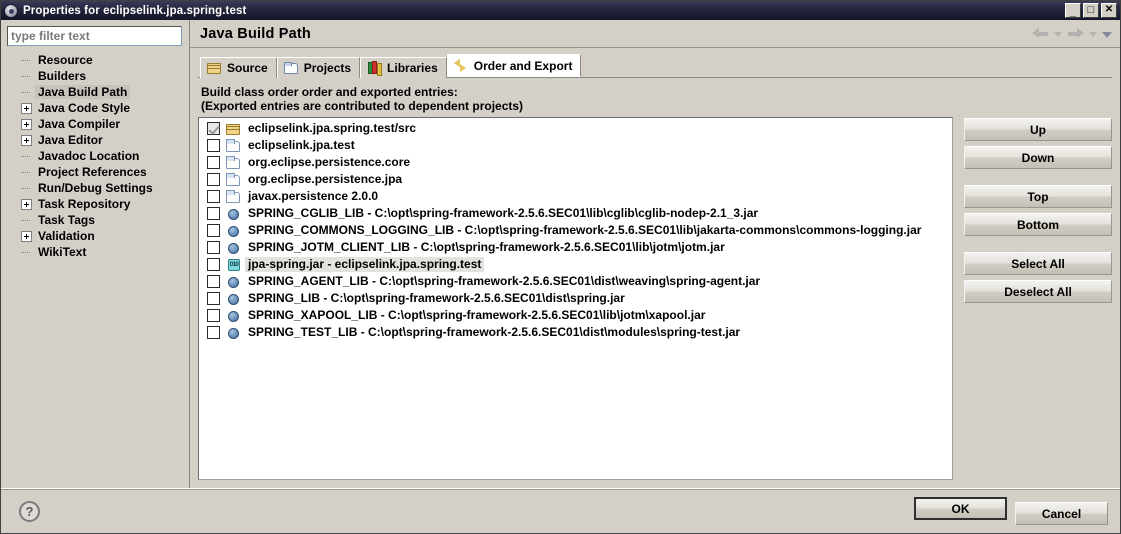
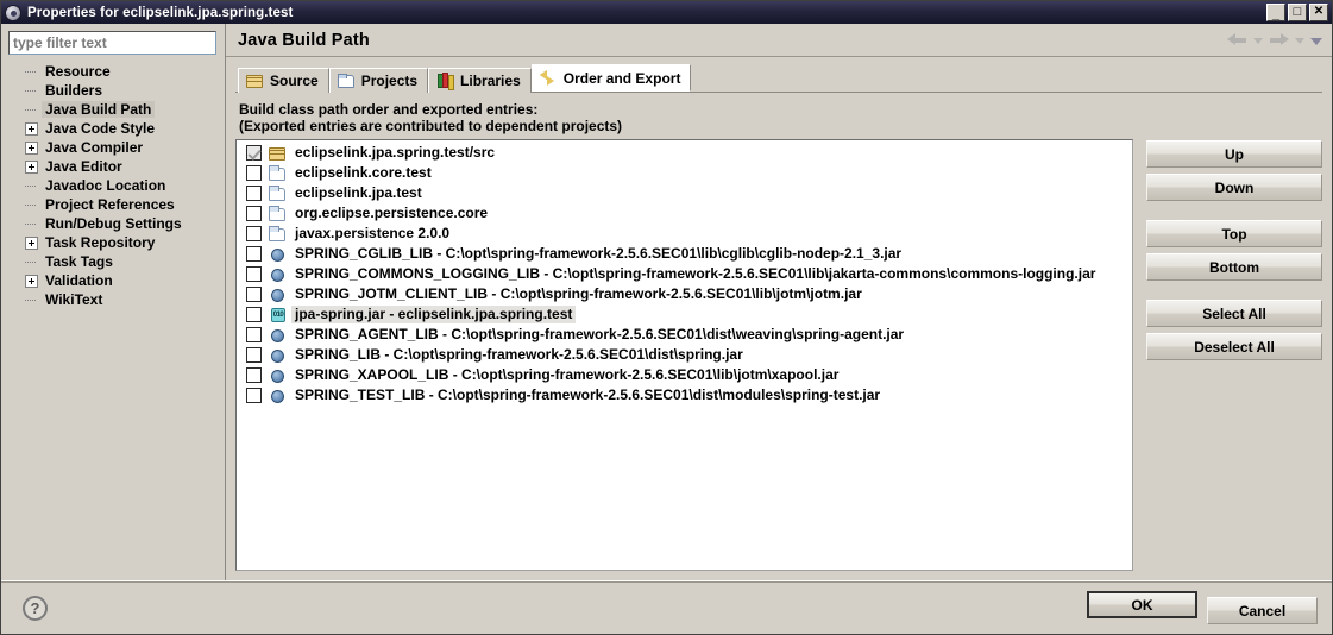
  Properties for eclipselink.jpa.spring.test
  _
  □
  ✕
  type filter text
  Resource
  Builders
  Java Build Path
  Java Code Style
  Java Compiler
  Java Editor
  Javadoc Location
  Project References
  Run/Debug Settings
  Task Repository
  Task Tags
  Validation
  WikiText
  Java Build Path
  Source
  Projects
  Libraries
  Order and Export
- Build class order order and exported entries:
+ Build class path order and exported entries:
  (Exported entries are contributed to dependent projects)
  eclipselink.jpa.spring.test/src
+ eclipselink.core.test
  eclipselink.jpa.test
  org.eclipse.persistence.core
- org.eclipse.persistence.jpa
  javax.persistence 2.0.0
  SPRING_CGLIB_LIB - C:\opt\spring-framework-2.5.6.SEC01\lib\cglib\cglib-nodep-2.1_3.jar
  SPRING_COMMONS_LOGGING_LIB - C:\opt\spring-framework-2.5.6.SEC01\lib\jakarta-commons\commons-logging.jar
  SPRING_JOTM_CLIENT_LIB - C:\opt\spring-framework-2.5.6.SEC01\lib\jotm\jotm.jar
  jpa-spring.jar - eclipselink.jpa.spring.test
  SPRING_AGENT_LIB - C:\opt\spring-framework-2.5.6.SEC01\dist\weaving\spring-agent.jar
  SPRING_LIB - C:\opt\spring-framework-2.5.6.SEC01\dist\spring.jar
  SPRING_XAPOOL_LIB - C:\opt\spring-framework-2.5.6.SEC01\lib\jotm\xapool.jar
  SPRING_TEST_LIB - C:\opt\spring-framework-2.5.6.SEC01\dist\modules\spring-test.jar
  Up
  Down
  Top
  Bottom
  Select All
  Deselect All
  ?
  OK
  Cancel
